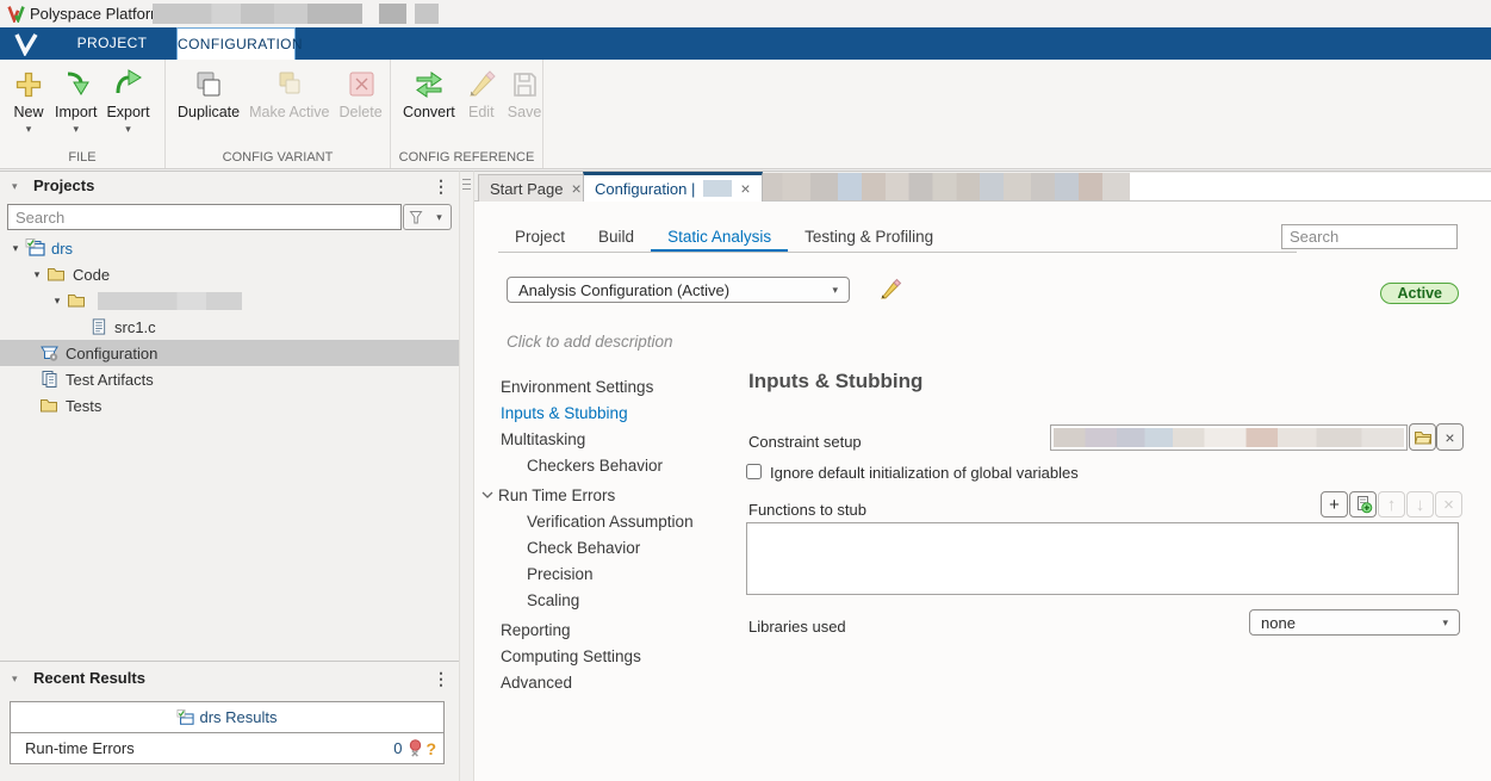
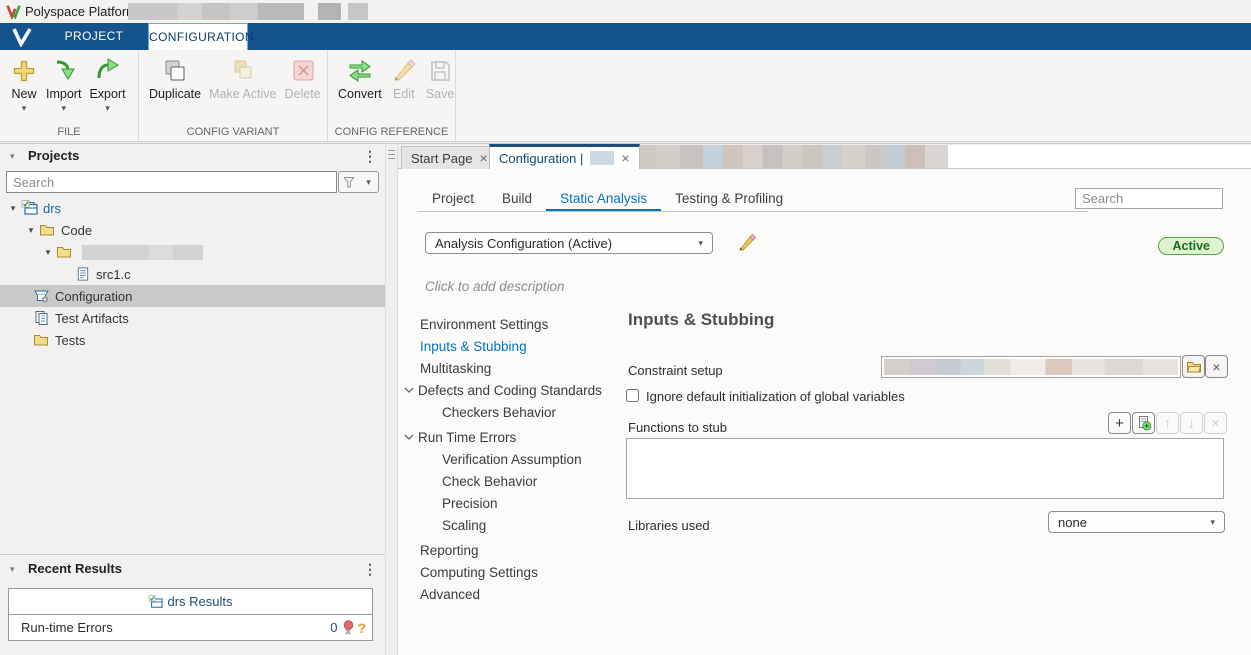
  Polyspace Platfor
  PROJECT
  CONFIGURATION
  New
  ▾
  Import
  ▾
  Export
  ▾
  FILE
  Duplicate
  Make Active
  Delete
  CONFIG VARIANT
  Convert
  Edit
  Save
  CONFIG REFERENCE
  ▾
  Projects
  ⋮
  Search
  ▾
  ▾
  drs
  ▾
  Code
  ▾
  src1.c
  Configuration
  Test Artifacts
  Tests
  ▾
  Recent Results
  ⋮
  drs Results
  Run-time Errors
  0
  ?
  Start Page
  ×
  Configuration |
  ×
  Project
  Build
  Static Analysis
  Testing & Profiling
  Search
  Analysis Configuration (Active)
  ▾
  Active
  Click to add description
  Environment Settings
  Inputs & Stubbing
  Multitasking
+ Defects and Coding Standards
  Checkers Behavior
  Run Time Errors
  Verification Assumption
  Check Behavior
  Precision
  Scaling
  Reporting
  Computing Settings
  Advanced
  Inputs & Stubbing
  Constraint setup
  ×
  Ignore default initialization of global variables
  Functions to stub
  +
  ↑
  ↓
  ×
  Libraries used
  none
  ▾
